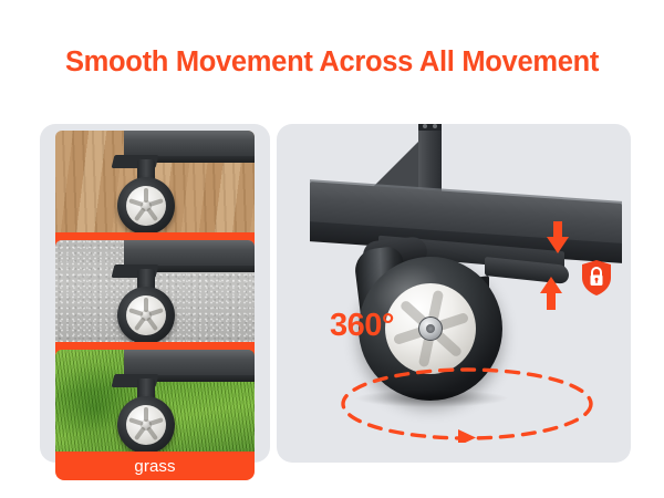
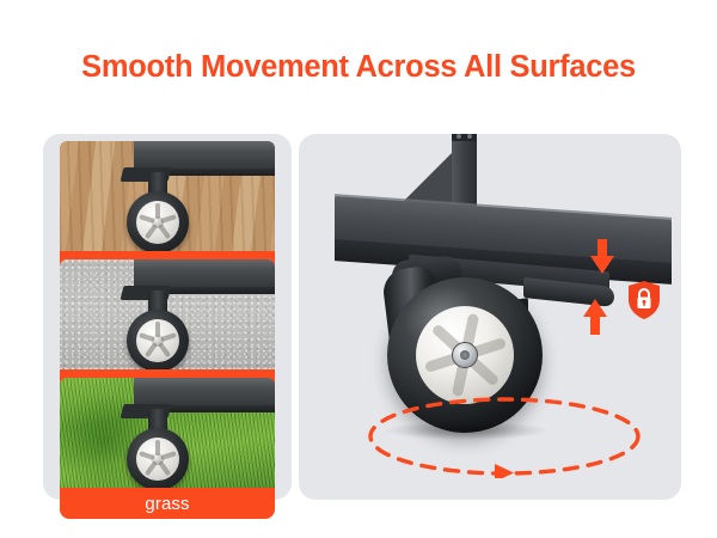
- Smooth Movement Across All Movement
+ Smooth Movement Across All Surfaces
  grass
- 360°
